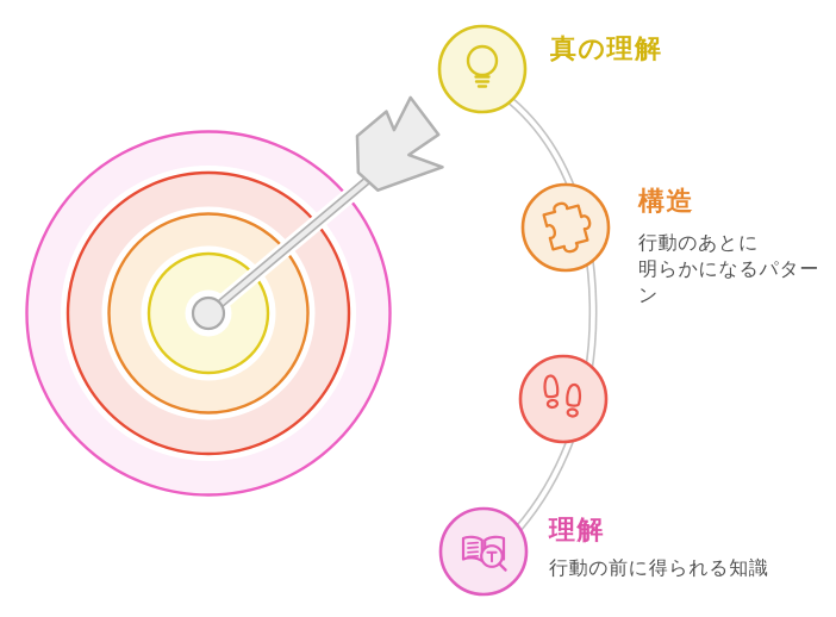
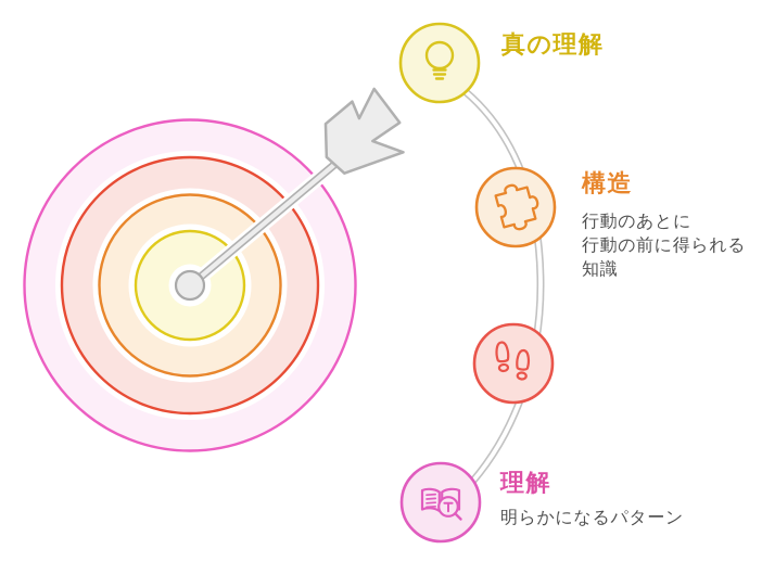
  真の理解
  構造
  行動のあとに
- 明らかになるパターン
+ 行動の前に得られる知識
  理解
- 行動の前に得られる知識
+ 明らかになるパターン
